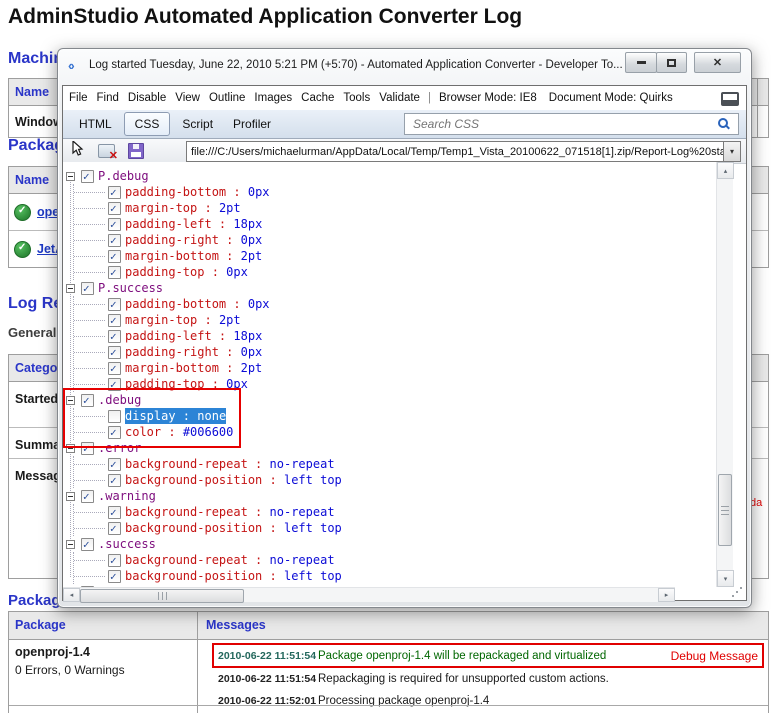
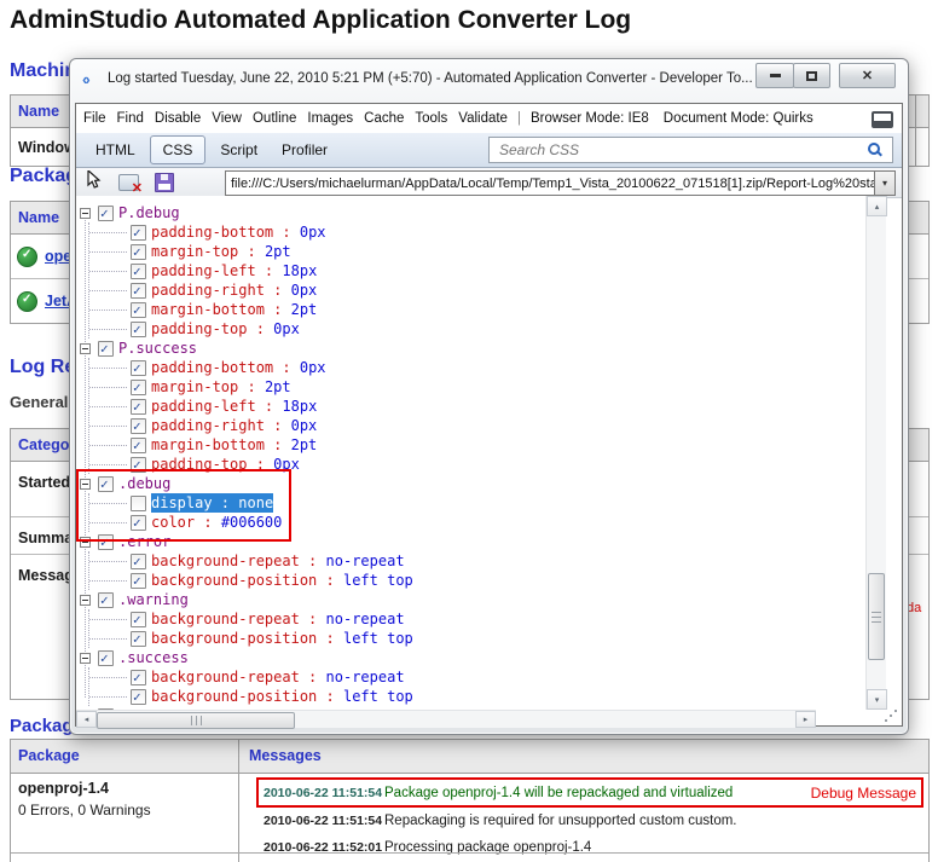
  AdminStudio Automated Application Converter Log
  Name
  Windo
  Name
  General
  Catego
  Started
  da
  Packag
  Package
  Messages
  openproj-1.4
  0 Errors, 0 Warnings
  2010-06-22 11:51:54
  Package openproj-1.4 will be repackaged and virtualized
  Debug Message
  2010-06-22 11:51:54
- Repackaging is required for unsupported custom actions.
+ Repackaging is required for unsupported custom custom.
  2010-06-22 11:52:01
  Processing package openproj-1.4
  ‹›
  Log started Tuesday, June 22, 2010 5:21 PM (+5:70) - Automated Application Converter - Developer To...
  ✕
  File
  Find
  Disable
  View
  Outline
  Images
  Cache
  Tools
  Validate
  |
  Browser Mode: IE8
  Document Mode: Quirks
  HTML
  CSS
  Script
  Profiler
  Search CSS
  file:///C:/Users/michaelurman/AppData/Local/Temp/Temp1_Vista_20100622_071518[1].zip/Report-Log%20st
  ▾
  P.debug
  padding-bottom : 0px
  margin-top : 2pt
  padding-left : 18px
  padding-right : 0px
  margin-bottom : 2pt
  padding-top : 0px
  P.success
  padding-bottom : 0px
  margin-top : 2pt
  padding-left : 18px
  padding-right : 0px
  margin-bottom : 2pt
  padding-top : 0px
  .debug
  display : none
  color : #006600
  .error
  background-repeat : no-repeat
  background-position : left top
  .warning
  background-repeat : no-repeat
  background-position : left top
  .success
  background-repeat : no-repeat
  background-position : left top
